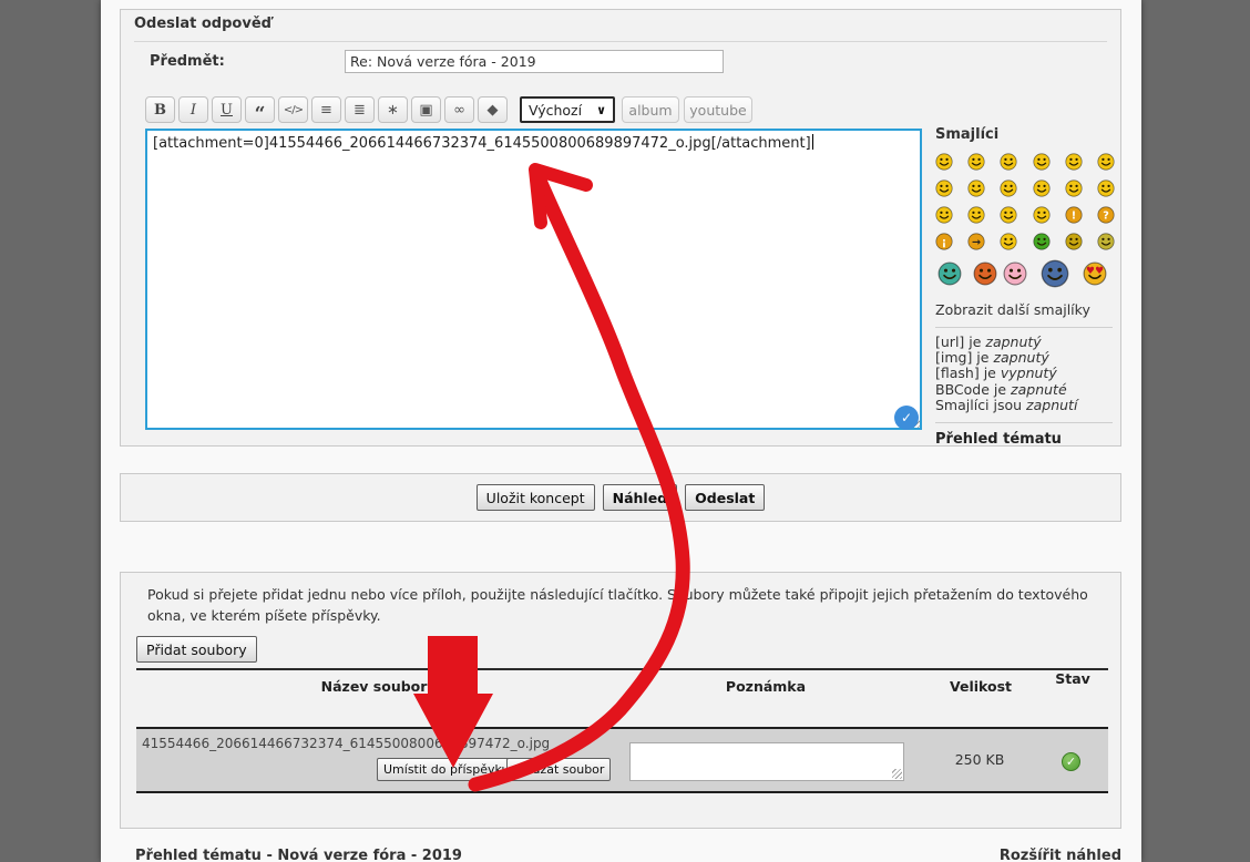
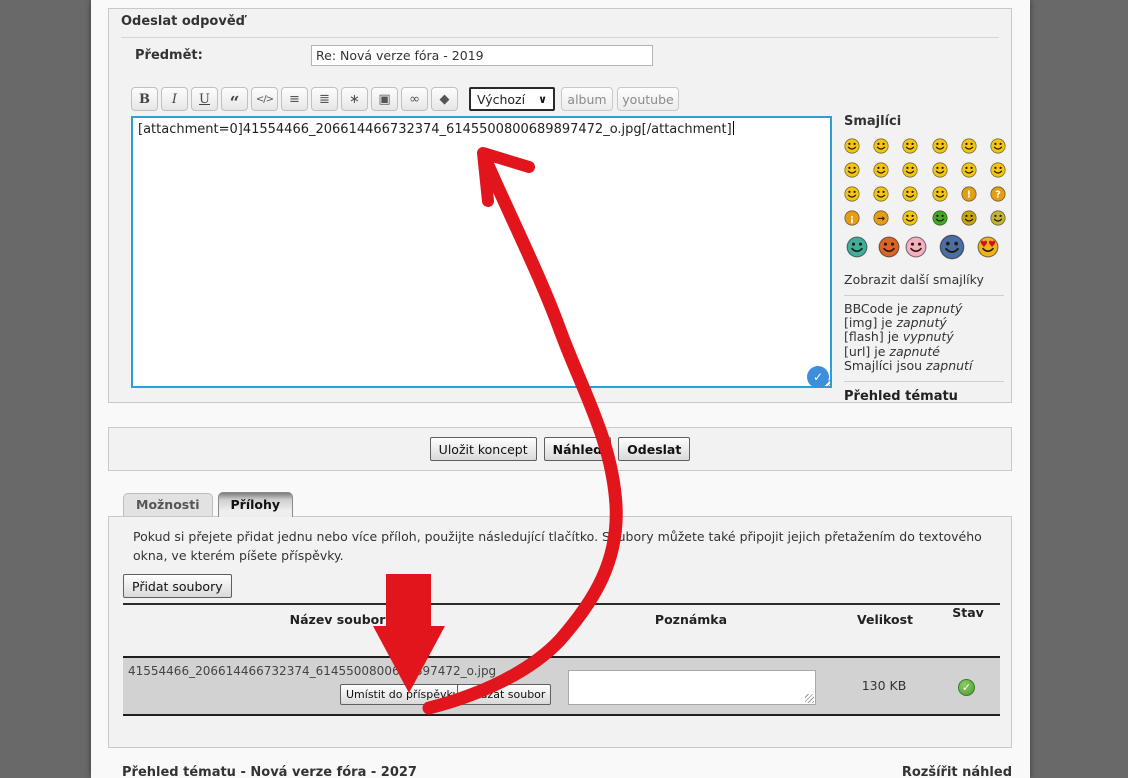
  Odeslat odpověď
  Předmět:
  Re: Nová verze fóra - 2019
  B
  I
  U
  “
  </>
  ≡
  ≣
  ∗
  ▣
  ∞
  ◆
  Výchozí
  ∨
  album
  youtube
  [attachment=0]41554466_206614466732374_6145500800689897472_o.jpg[/attachment]
  ✓
  Smajlíci
  !
  ?
  ¡
  →
  ♥
  ♥
  Zobrazit další smajlíky
- [url] je zapnutý
+ BBCode je zapnutý
  [img] je zapnutý
  [flash] je vypnutý
- BBCode je zapnuté
+ [url] je zapnuté
  Smajlíci jsou zapnutí
  Přehled tématu
  Uložit koncept
  Náhled
  Odeslat
+ Možnosti
+ Přílohy
  Pokud si přejete přidat jednu nebo více příloh, použijte následující tlačítko. Subory můžete také připojit jejich přetažením do textového okna, ve kterém píšete příspěvky.
  Přidat soubory
  Název soubor
  Poznámka
  Velikost
  Stav
  41554466_206614466732374_6145500800697472_o.jpg
  Umístit do příspěvk
  zat soubor
- 250 KB
+ 130 KB
  ✓
- Přehled tématu - Nová verze fóra - 2019
+ Přehled tématu - Nová verze fóra - 2027
  Rozšířit náhled
